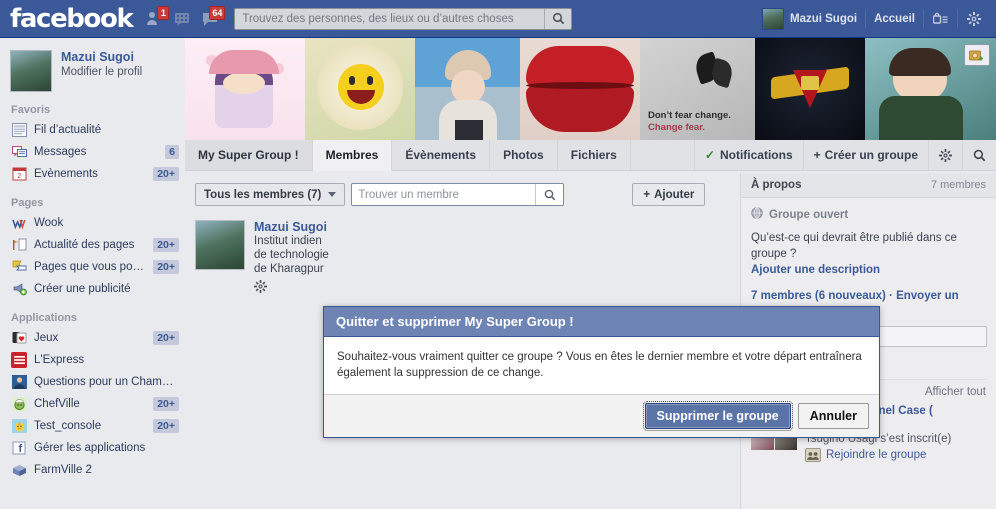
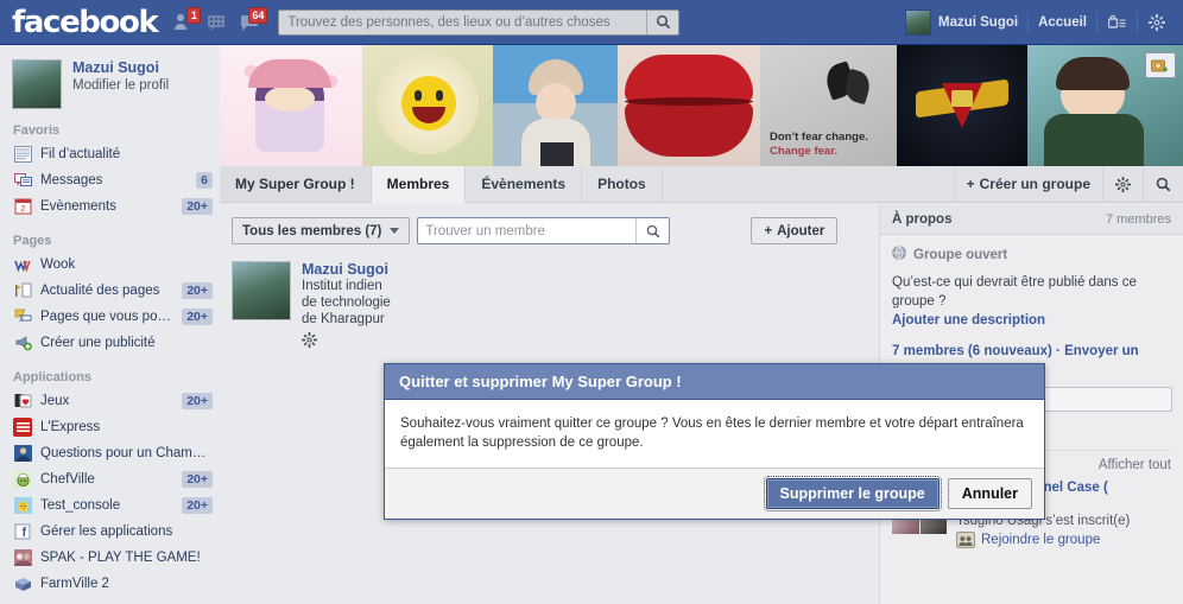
  facebook
  1
  64
  Trouvez des personnes, des lieux ou d’autres choses
  Mazui Sugoi
  Accueil
  Mazui Sugoi
  Modifier le profil
  Favoris
  Fil d’actualité
  Messages
  6
  Évènements
  20+
  Pages
  Wook
  Actualité des pages
  20+
  Pages que vous pour
  20+
  Créer une publicité
  Applications
  Jeux
  20+
  L'Express
  Questions pour un Champio
  ChefVille
  20+
  Test_console
  20+
  f
  Gérer les applications
+ SPAK - PLAY THE GAME!
  FarmVille 2
  Don’t fear change.
  Change fear.
  My Super Group !
  Membres
  Évènements
  Photos
- Fichiers
- ✓
- Notifications
  +
  Créer un groupe
  Tous les membres (7)
  Trouver un membre
  +
  Ajouter
  Mazui Sugoi
  Institut indien de technologie de Kharagpur
  À propos
  7 membres
  Groupe ouvert
  Qu’est-ce qui devrait être publié dans ce groupe ?
  Ajouter une description
  Afficher tout
  Tsugino Usagi s’est inscrit(e)
  Rejoindre le groupe
  Quitter et supprimer My Super Group !
- Souhaitez-vous vraiment quitter ce groupe ? Vous en êtes le dernier membre et votre départ entraînera également la suppression de ce change.
+ Souhaitez-vous vraiment quitter ce groupe ? Vous en êtes le dernier membre et votre départ entraînera également la suppression de ce groupe.
  Supprimer le groupe
  Annuler
